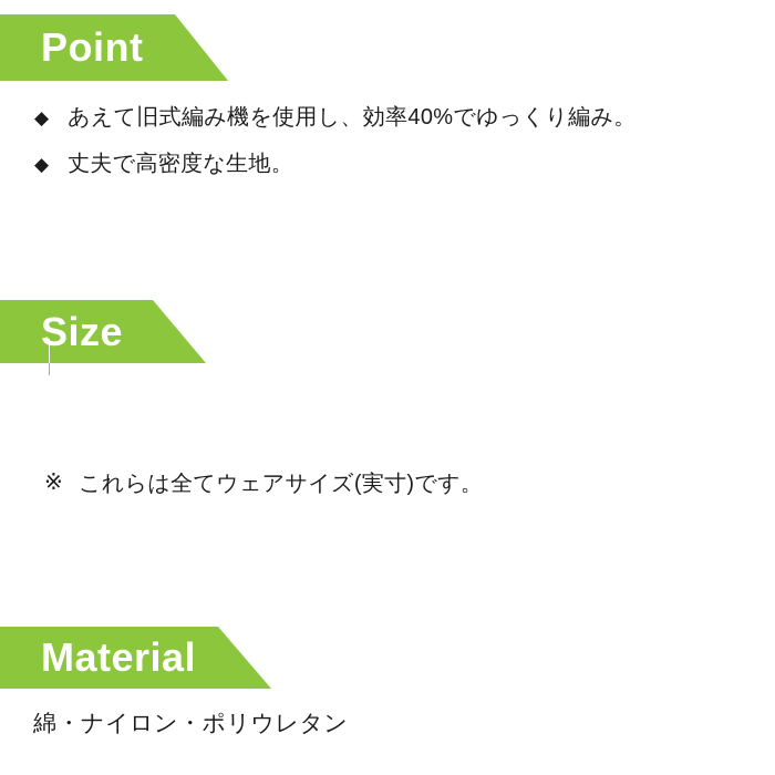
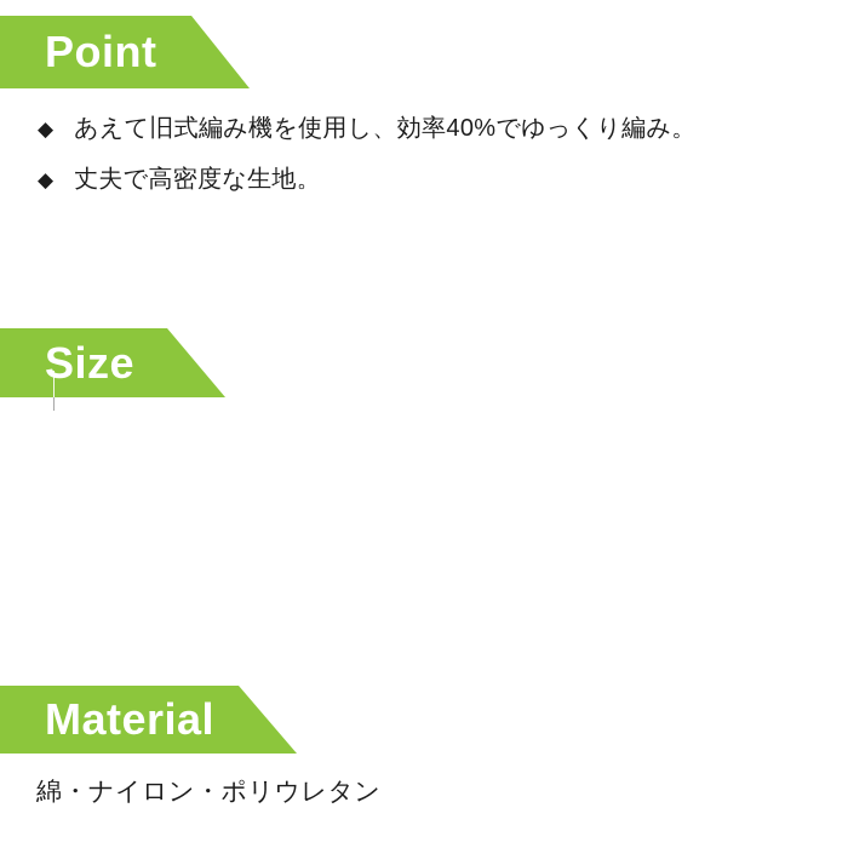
  Point
  ◆
  あえて旧式編み機を使用し、効率40%でゆっくり編み。
  ◆
  丈夫で高密度な生地。
  Size
- ※
- これらは全てウェアサイズ(実寸)です。
  Material
  綿・ナイロン・ポリウレタン
